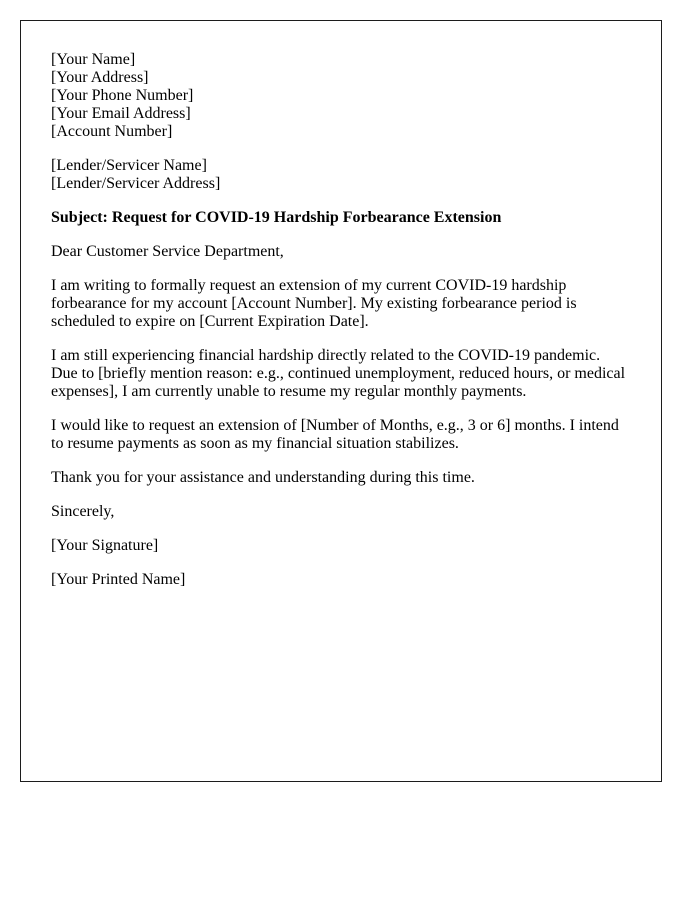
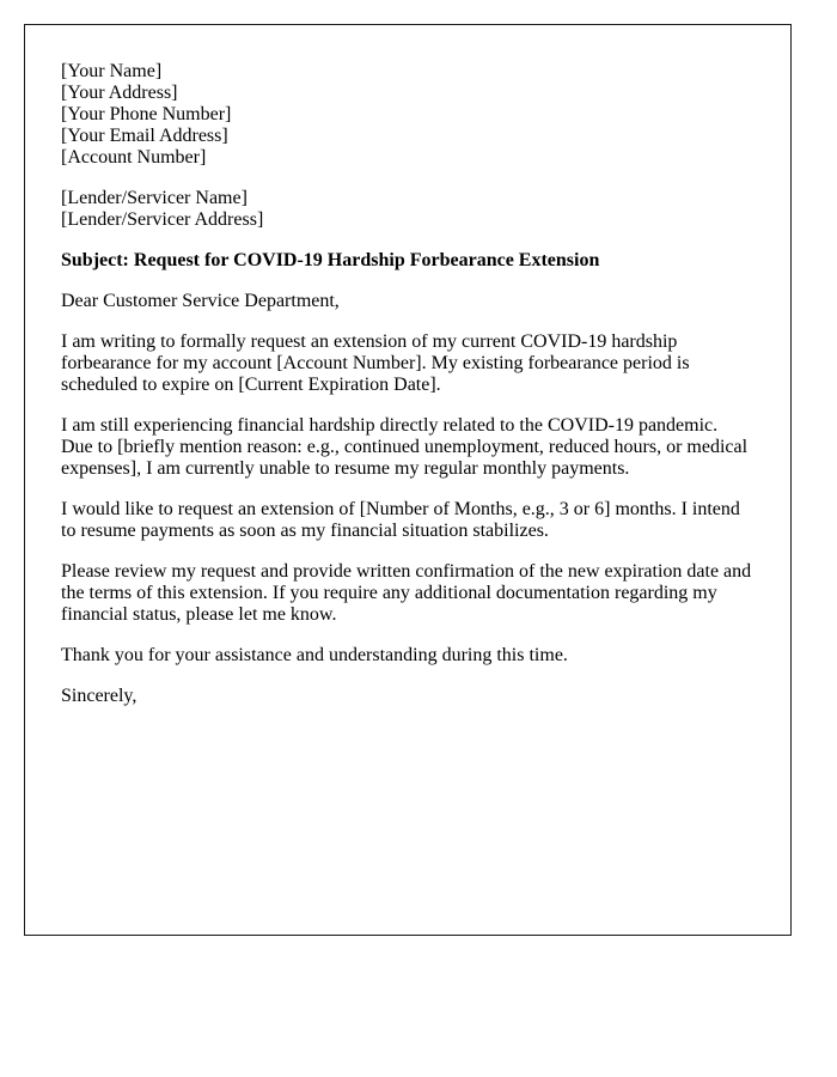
  [Your Name]
  [Your Address]
  [Your Phone Number]
  [Your Email Address]
  [Account Number]
  [Lender/Servicer Name]
  [Lender/Servicer Address]
  Subject: Request for COVID-19 Hardship Forbearance Extension
  Dear Customer Service Department,
  I am writing to formally request an extension of my current COVID-19 hardship forbearance for my account [Account Number]. My existing forbearance period is scheduled to expire on [Current Expiration Date].
  I am still experiencing financial hardship directly related to the COVID-19 pandemic. Due to [briefly mention reason: e.g., continued unemployment, reduced hours, or medical expenses], I am currently unable to resume my regular monthly payments.
  I would like to request an extension of [Number of Months, e.g., 3 or 6] months. I intend to resume payments as soon as my financial situation stabilizes.
+ Please review my request and provide written confirmation of the new expiration date and the terms of this extension. If you require any additional documentation regarding my financial status, please let me know.
  Thank you for your assistance and understanding during this time.
  Sincerely,
- [Your Signature]
- [Your Printed Name]
